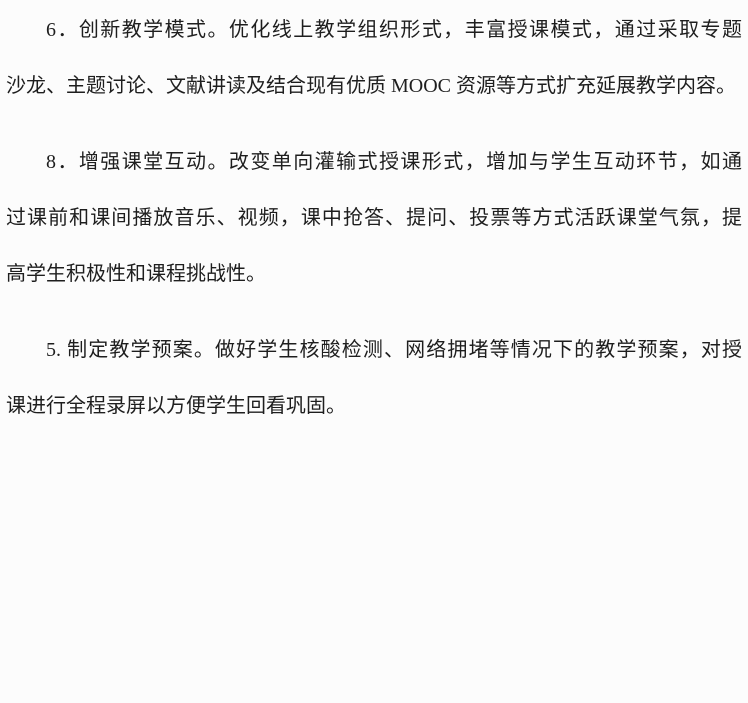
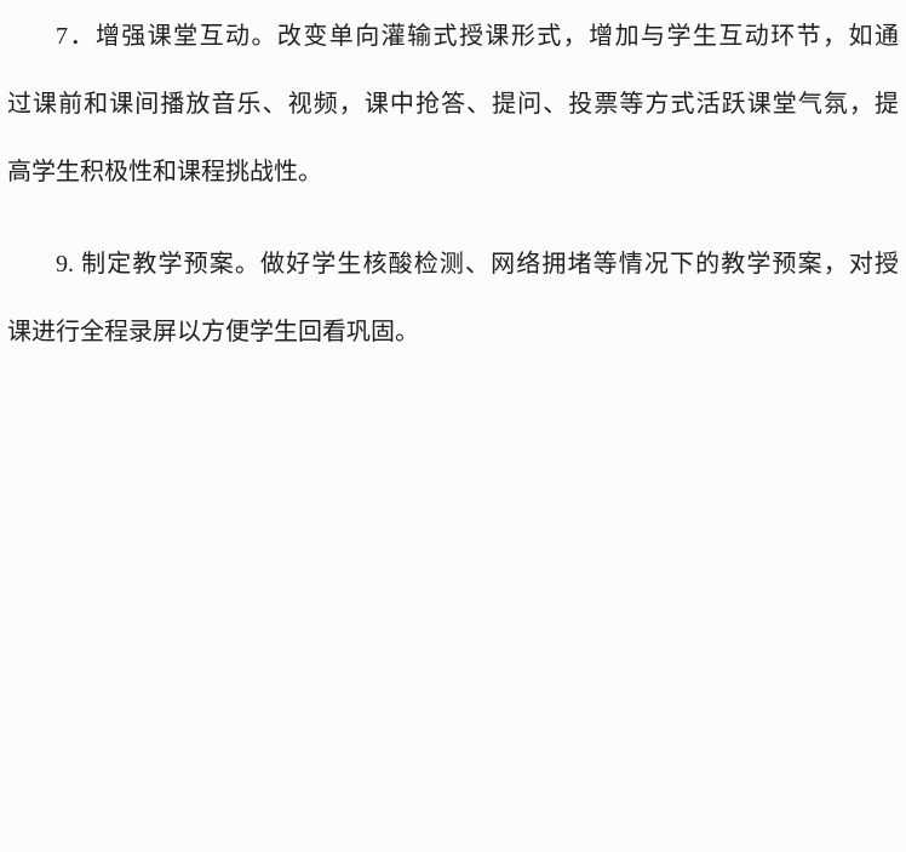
- 6．创新教学模式。优化线上教学组织形式，丰富授课模式，通过采取专题
- 沙龙、主题讨论、文献讲读及结合现有优质 MOOC 资源等方式扩充延展教学内容。
- 8．增强课堂互动。改变单向灌输式授课形式，增加与学生互动环节，如通
+ 7．增强课堂互动。改变单向灌输式授课形式，增加与学生互动环节，如通
  过课前和课间播放音乐、视频，课中抢答、提问、投票等方式活跃课堂气氛，提
  高学生积极性和课程挑战性。
- 5. 制定教学预案。做好学生核酸检测、网络拥堵等情况下的教学预案，对授
+ 9. 制定教学预案。做好学生核酸检测、网络拥堵等情况下的教学预案，对授
  课进行全程录屏以方便学生回看巩固。
